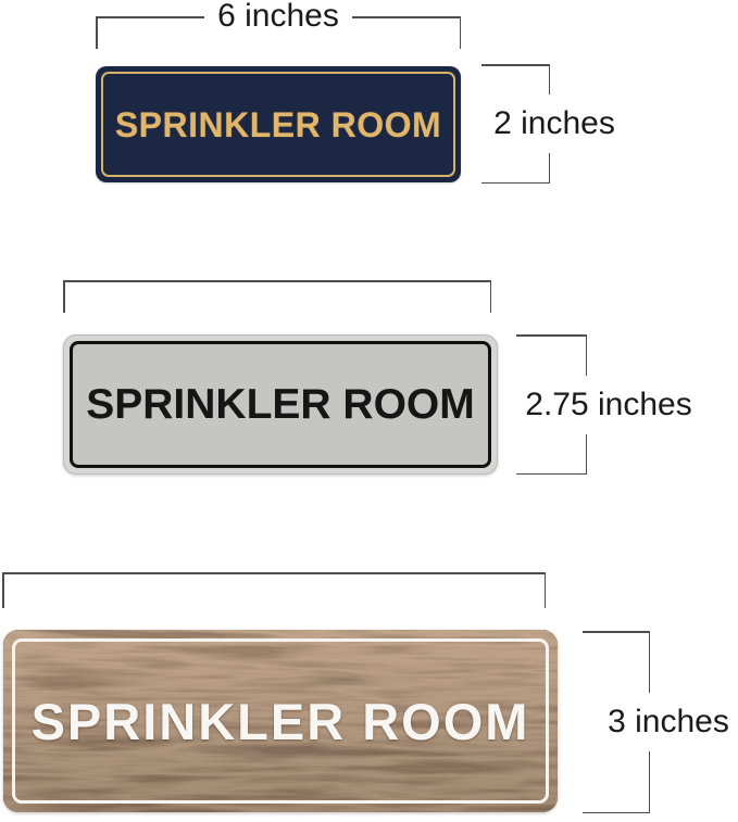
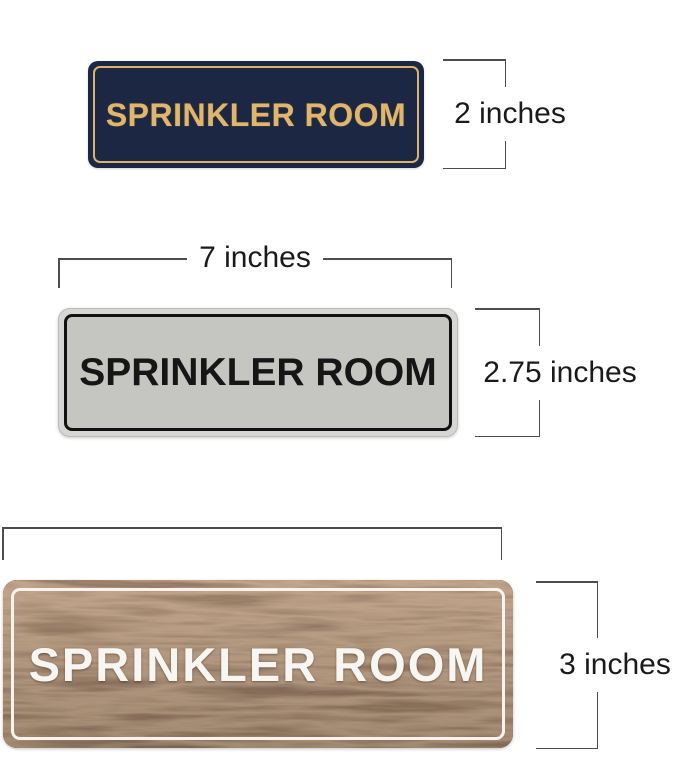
- 6 inches
  SPRINKLER ROOM
  2 inches
+ 7 inches
  SPRINKLER ROOM
  2.75 inches
  SPRINKLER ROOM
  3 inches
